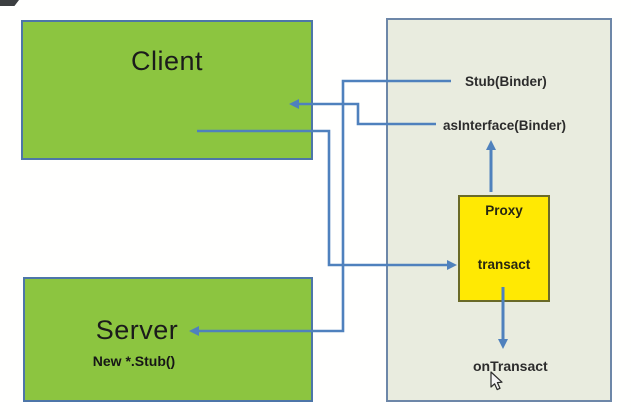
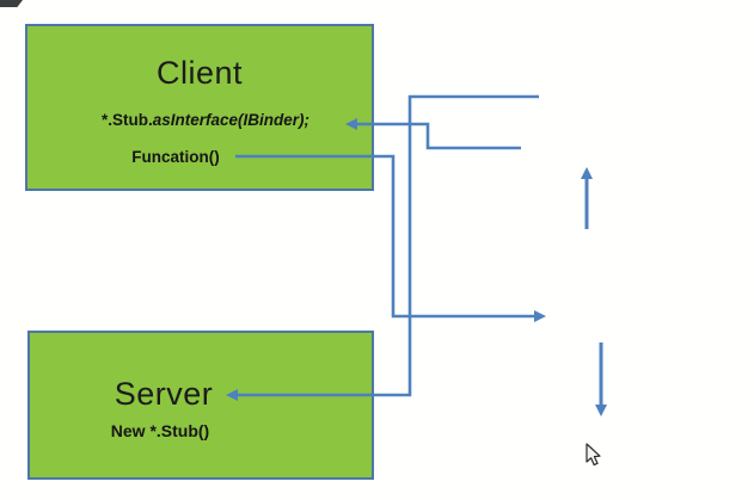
  Client
+ *.Stub.asInterface(IBinder);
+ Funcation()
  Server
  New *.Stub()
- Stub(Binder)
- asInterface(Binder)
- Proxy
- transact
- onTransact
